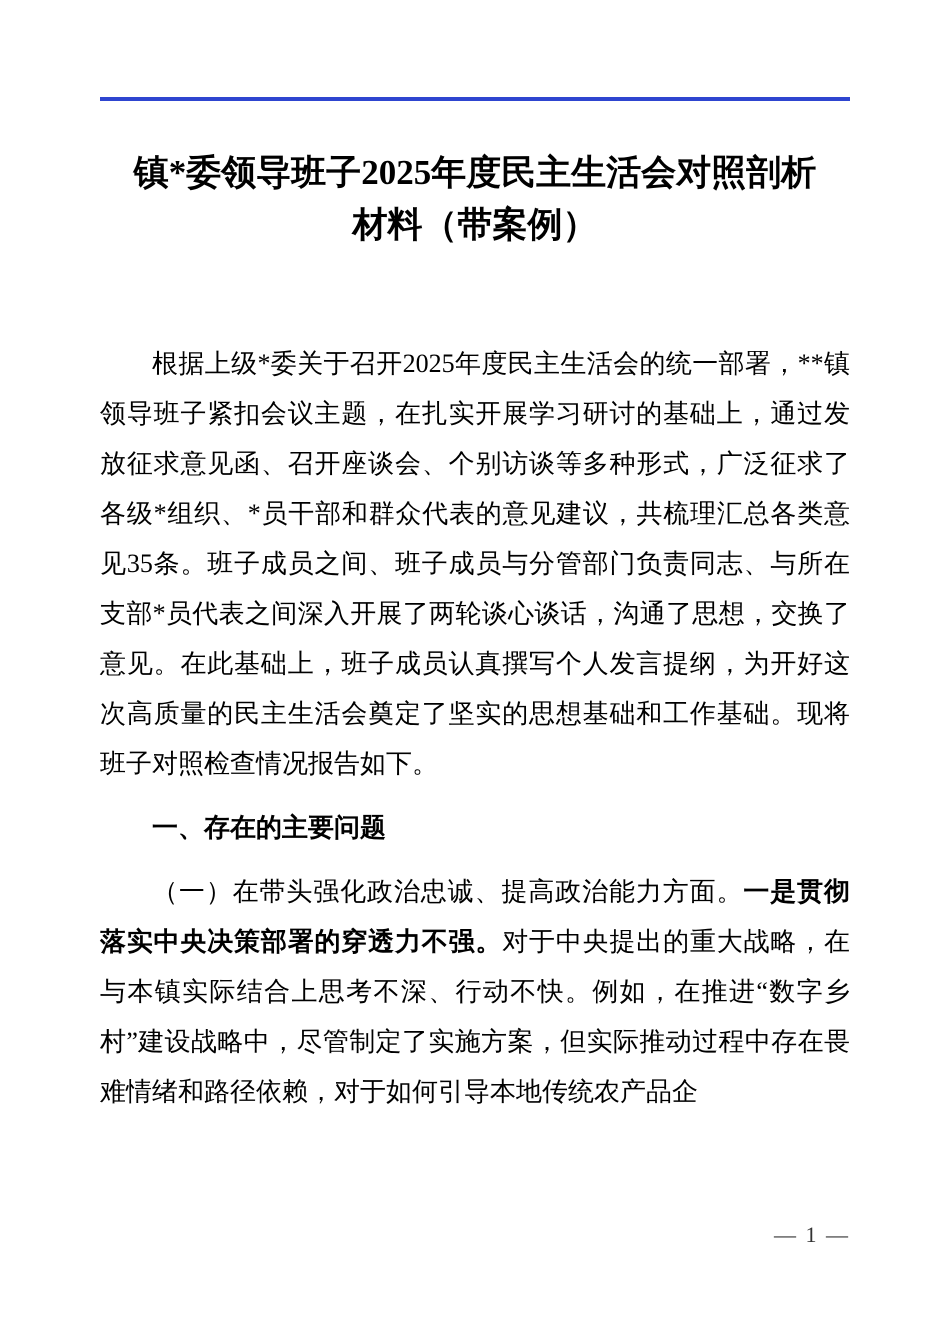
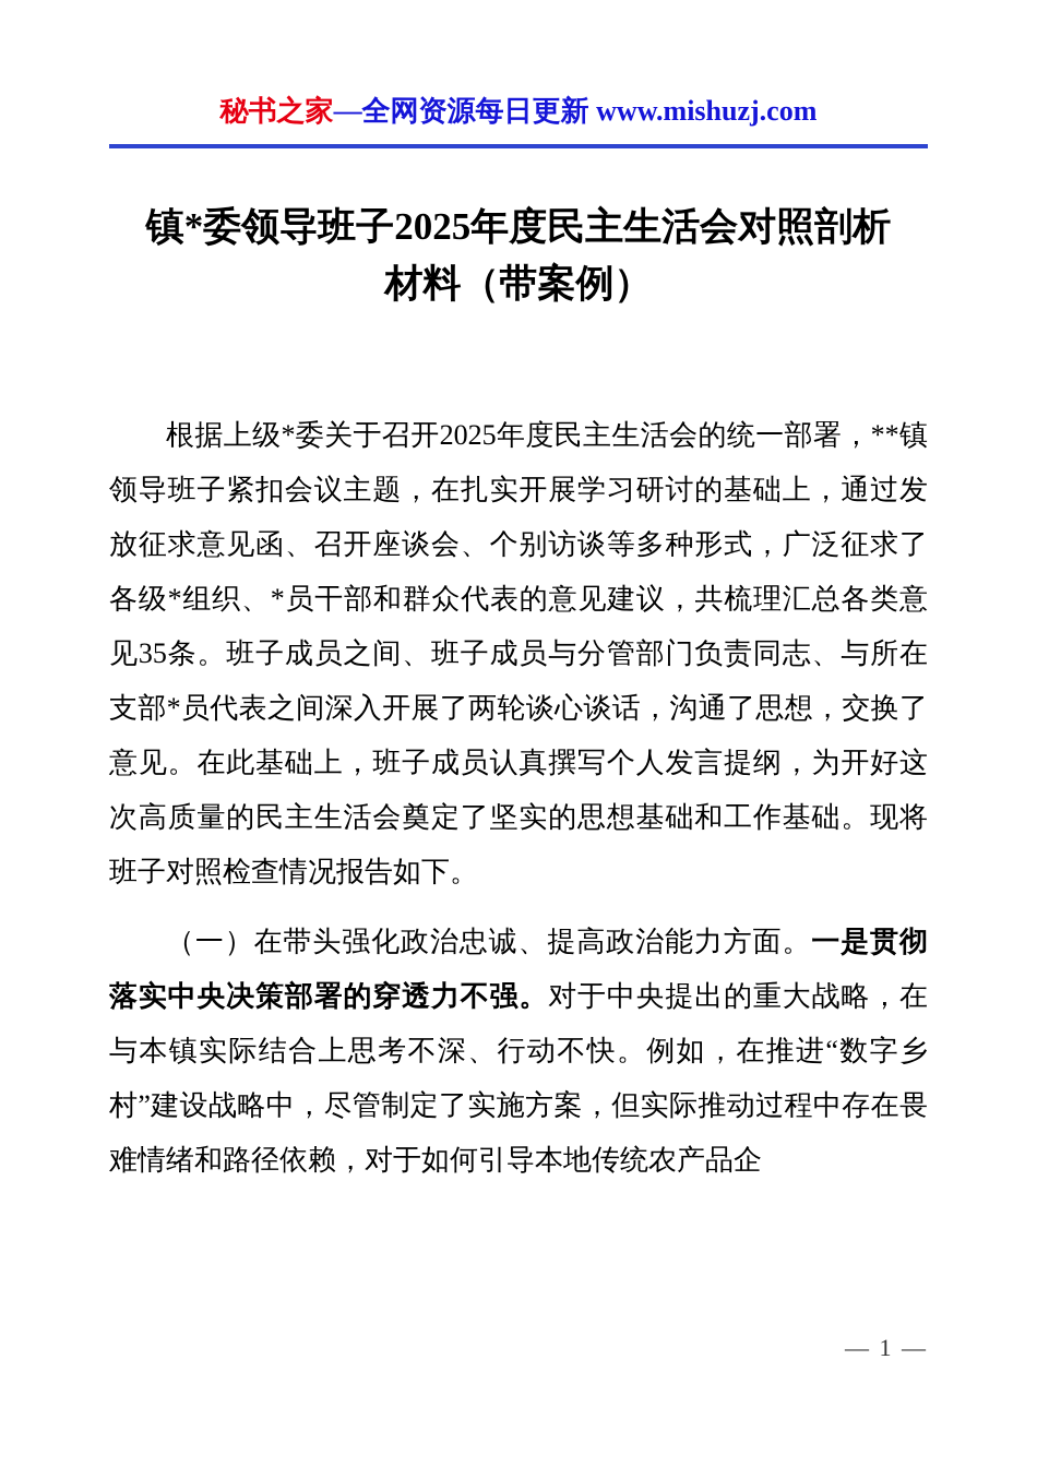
+ 秘书之家—全网资源每日更新 www.mishuzj.com
  镇*委领导班子2025年度民主生活会对照剖析
  材料（带案例）
  根据上级*委关于召开2025年度民主生活会的统一部署，**镇领导班子紧扣会议主题，在扎实开展学习研讨的基础上，通过发放征求意见函、召开座谈会、个别访谈等多种形式，广泛征求了各级*组织、*员干部和群众代表的意见建议，共梳理汇总各类意见35条。班子成员之间、班子成员与分管部门负责同志、与所在支部*员代表之间深入开展了两轮谈心谈话，沟通了思想，交换了意见。在此基础上，班子成员认真撰写个人发言提纲，为开好这次高质量的民主生活会奠定了坚实的思想基础和工作基础。现将班子对照检查情况报告如下。
- 一、存在的主要问题
  （一）在带头强化政治忠诚、提高政治能力方面。一是贯彻落实中央决策部署的穿透力不强。对于中央提出的重大战略，在与本镇实际结合上思考不深、行动不快。例如，在推进“数字乡村”建设战略中，尽管制定了实施方案，但实际推动过程中存在畏难情绪和路径依赖，对于如何引导本地传统农产品企
  — 1 —
